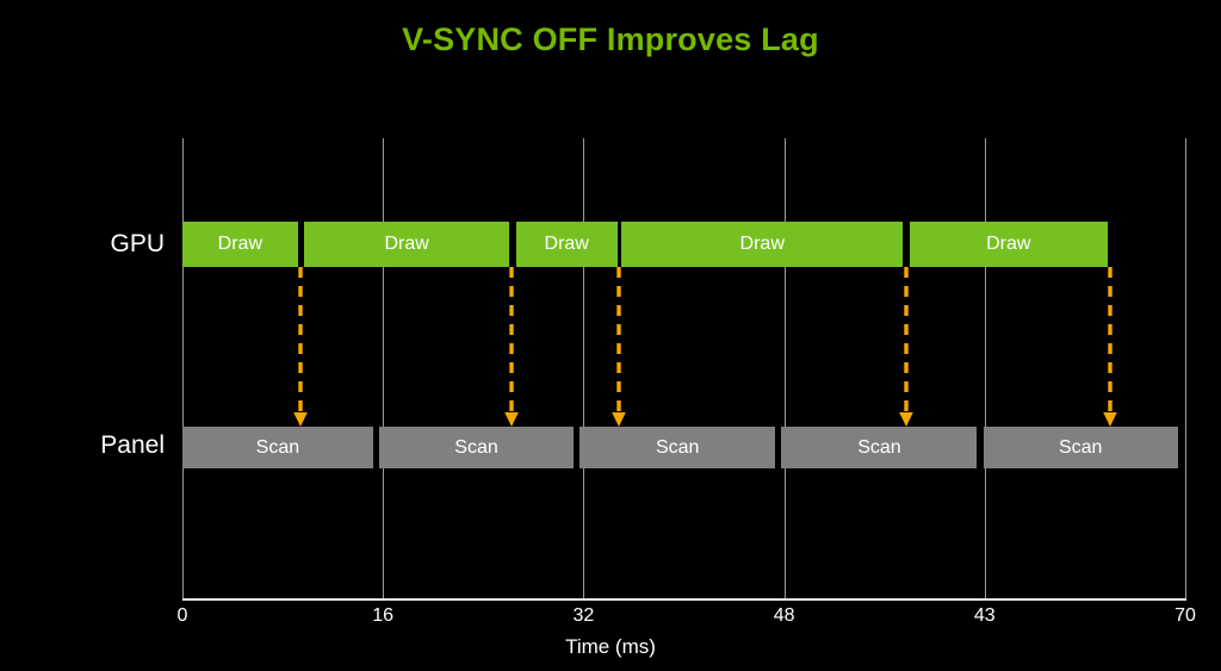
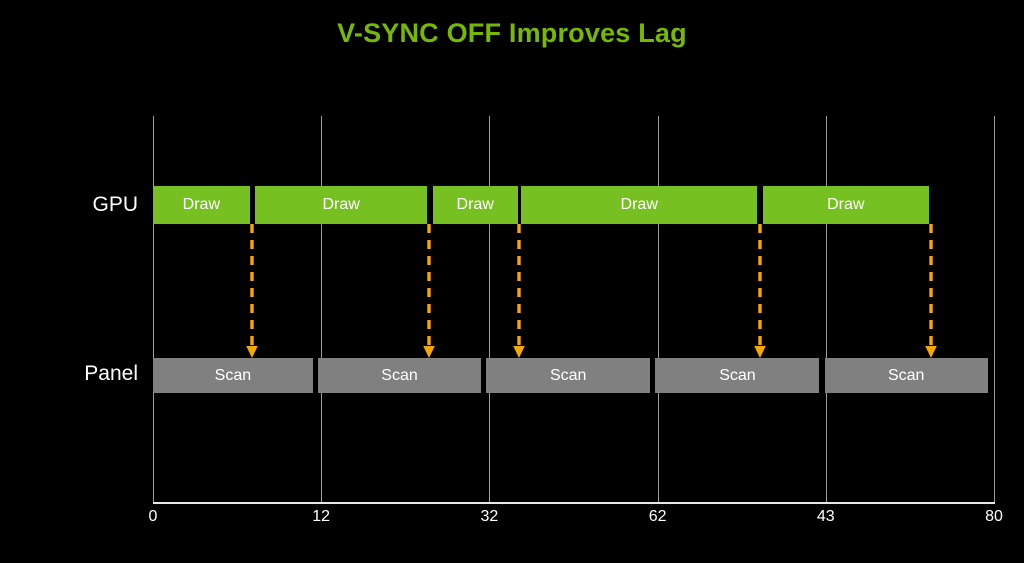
  V-SYNC OFF Improves Lag
  GPU
  Panel
  Draw
  Draw
  Draw
  Draw
  Draw
  Scan
  Scan
  Scan
  Scan
  Scan
  0
- 16
+ 12
  32
- 48
+ 62
  43
- 70
+ 80
- Time (ms)
